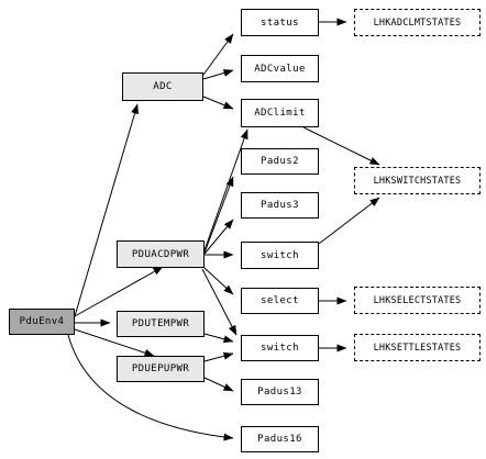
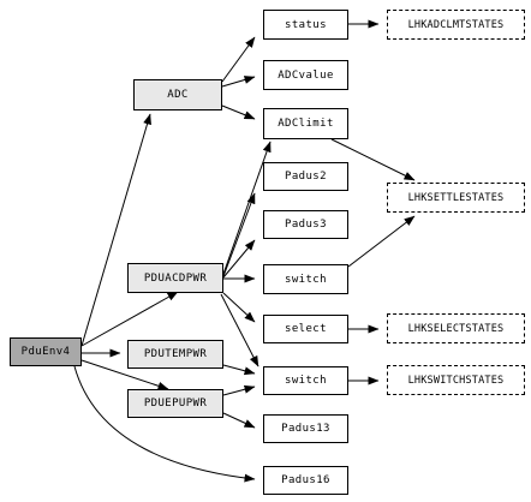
  PduEnv4
  ADC
  PDUACDPWR
  PDUTEMPWR
  PDUEPUPWR
  status
  ADCvalue
  ADClimit
  Padus2
  Padus3
  switch
  select
  switch
  Padus13
  Padus16
  LHKADCLMTSTATES
- LHKSWITCHSTATES
+ LHKSETTLESTATES
  LHKSELECTSTATES
- LHKSETTLESTATES
+ LHKSWITCHSTATES
